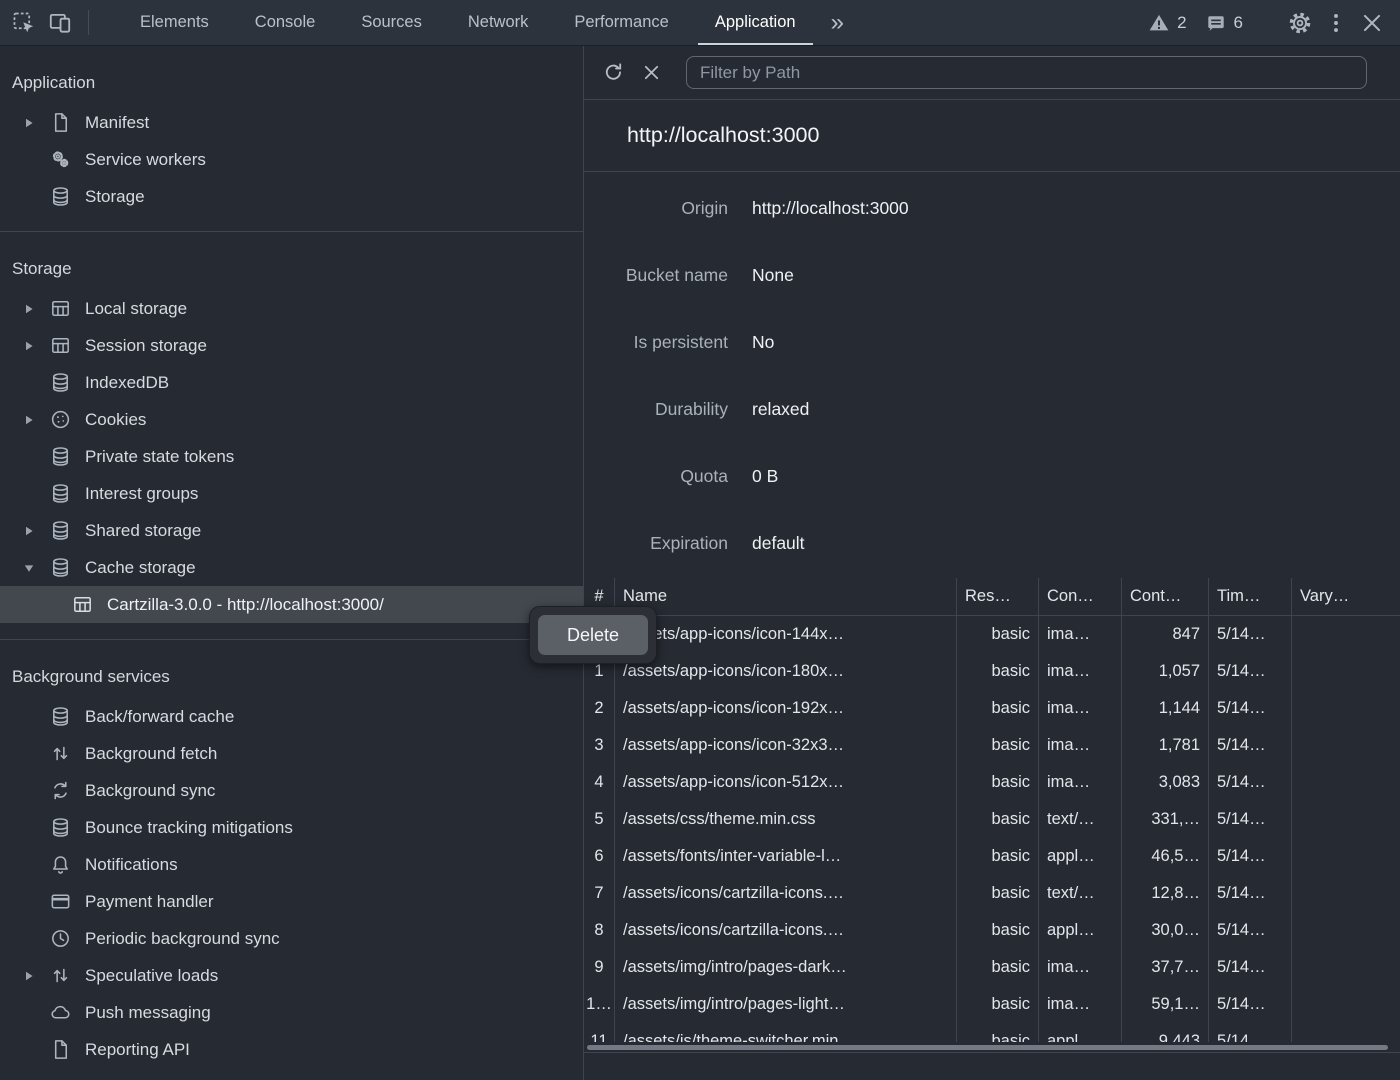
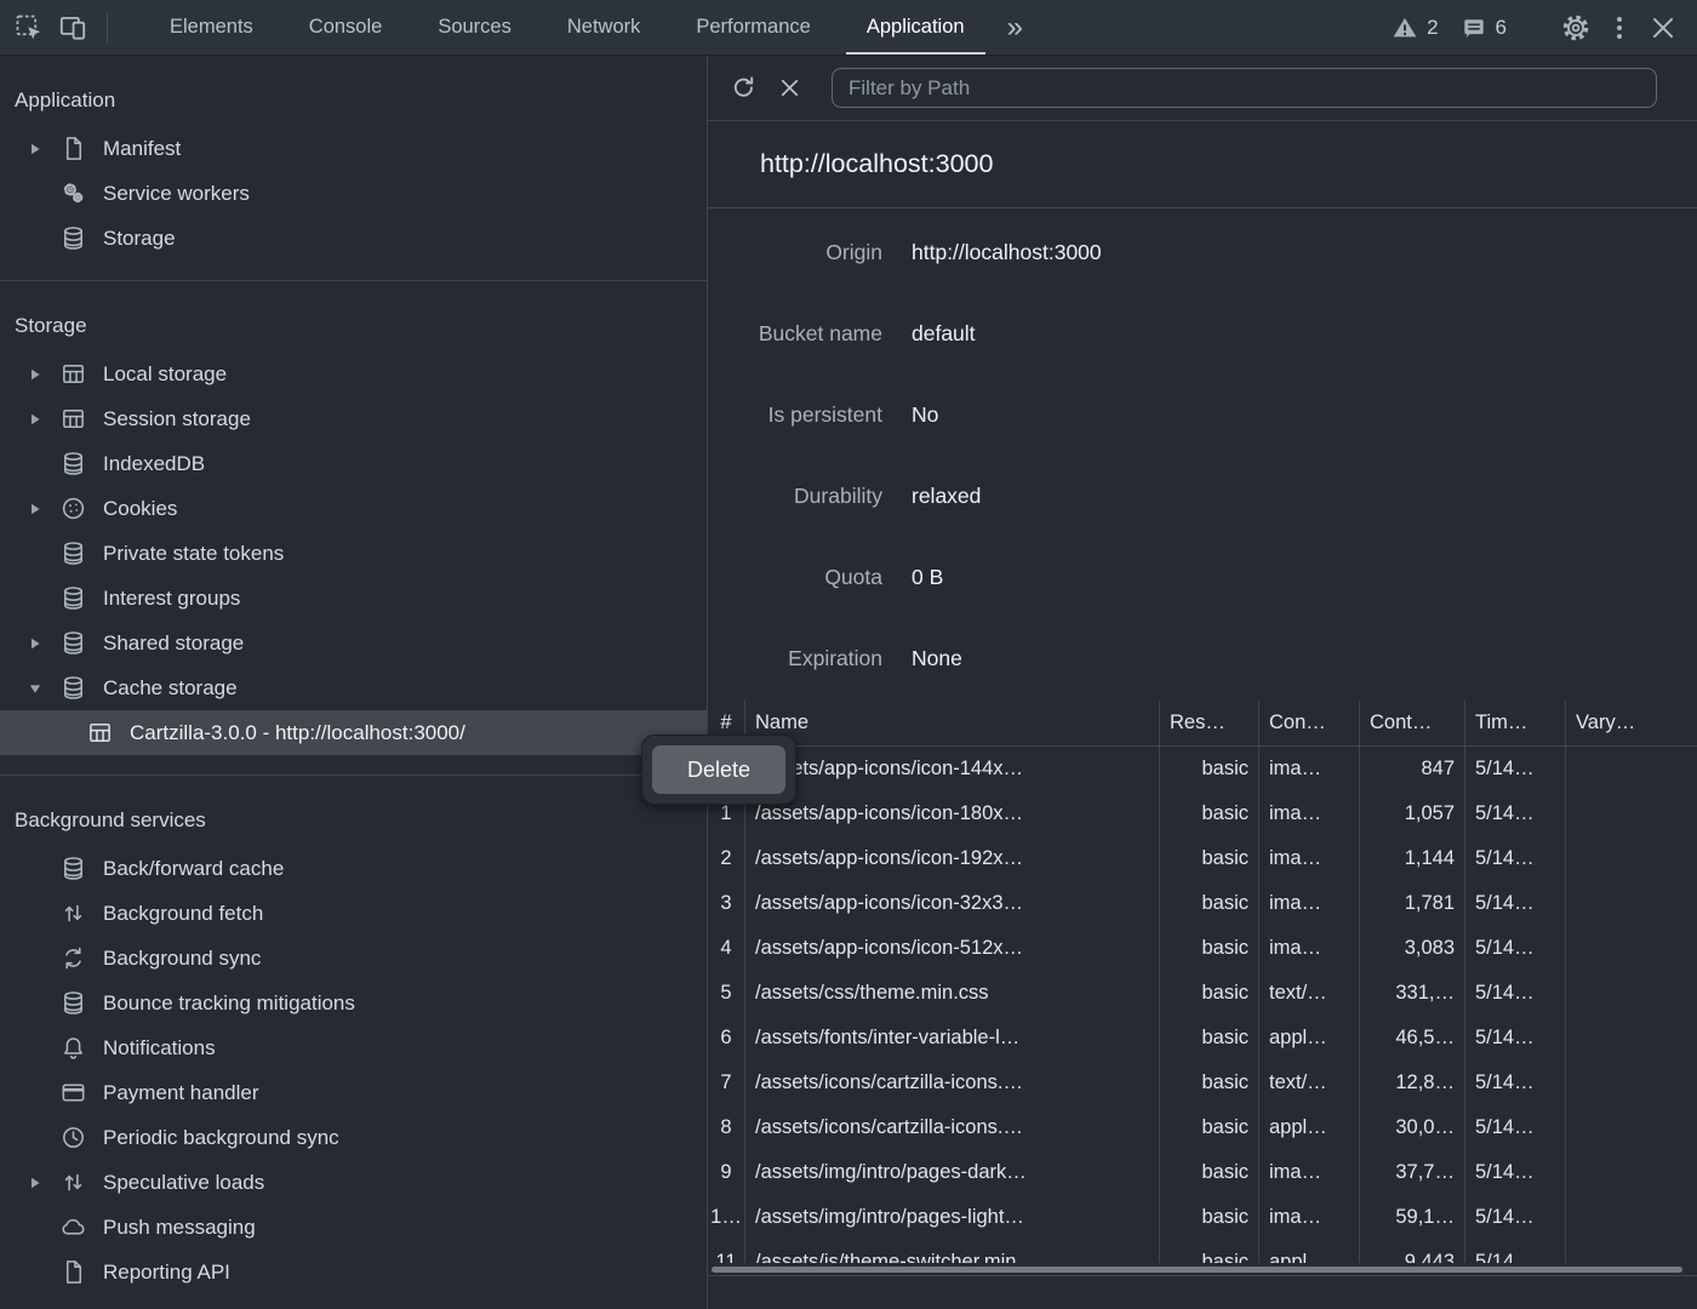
  Elements
  Console
  Sources
  Network
  Performance
  Application
  »
  2
  6
  Application
  Manifest
  Service workers
  Storage
  Storage
  Local storage
  Session storage
  IndexedDB
  Cookies
  Private state tokens
  Interest groups
  Shared storage
  Cache storage
  Cartzilla-3.0.0 - http://localhost:3000/
  Background services
  Back/forward cache
  Background fetch
  Background sync
  Bounce tracking mitigations
  Notifications
  Payment handler
  Periodic background sync
  Speculative loads
  Push messaging
  Reporting API
  Filter by Path
  http://localhost:3000
  Origin
  http://localhost:3000
  Bucket name
- None
+ default
  Is persistent
  No
  Durability
  relaxed
  Quota
  0 B
  Expiration
- default
+ None
  #
  Name
  Res…
  Con…
  Cont…
  Tim…
  Vary…
  ets/app-icons/icon-144x…
  basic
  ima…
  847
  5/14…
  1
  /assets/app-icons/icon-180x…
  basic
  ima…
  1,057
  5/14…
  2
  /assets/app-icons/icon-192x…
  basic
  ima…
  1,144
  5/14…
  3
  /assets/app-icons/icon-32x3…
  basic
  ima…
  1,781
  5/14…
  4
  /assets/app-icons/icon-512x…
  basic
  ima…
  3,083
  5/14…
  5
  /assets/css/theme.min.css
  basic
  text/…
  331,…
  5/14…
  6
  /assets/fonts/inter-variable-l…
  basic
  appl…
  46,5…
  5/14…
  7
  /assets/icons/cartzilla-icons.…
  basic
  text/…
  12,8…
  5/14…
  8
  /assets/icons/cartzilla-icons.…
  basic
  appl…
  30,0…
  5/14…
  9
  /assets/img/intro/pages-dark…
  basic
  ima…
  37,7…
  5/14…
  1…
  /assets/img/intro/pages-light…
  basic
  ima…
  59,1…
  5/14…
  11
  /assets/js/theme-switcher.min…
  basic
  appl…
  9,443
  5/14…
  Delete
